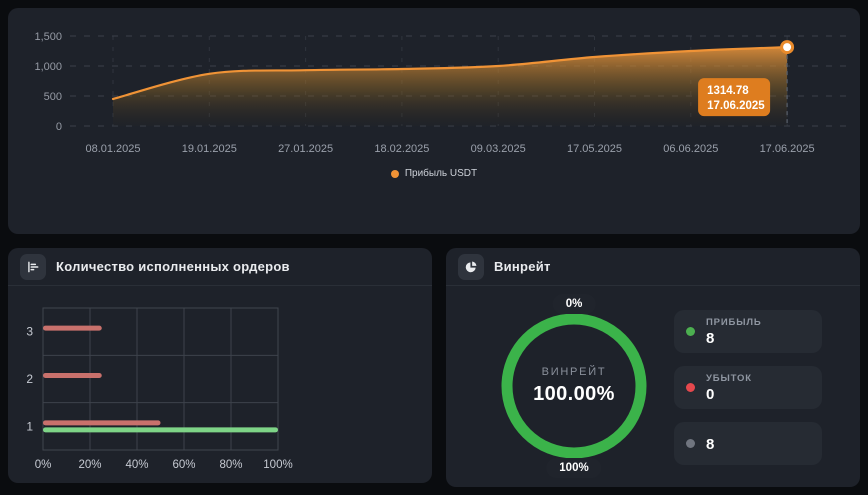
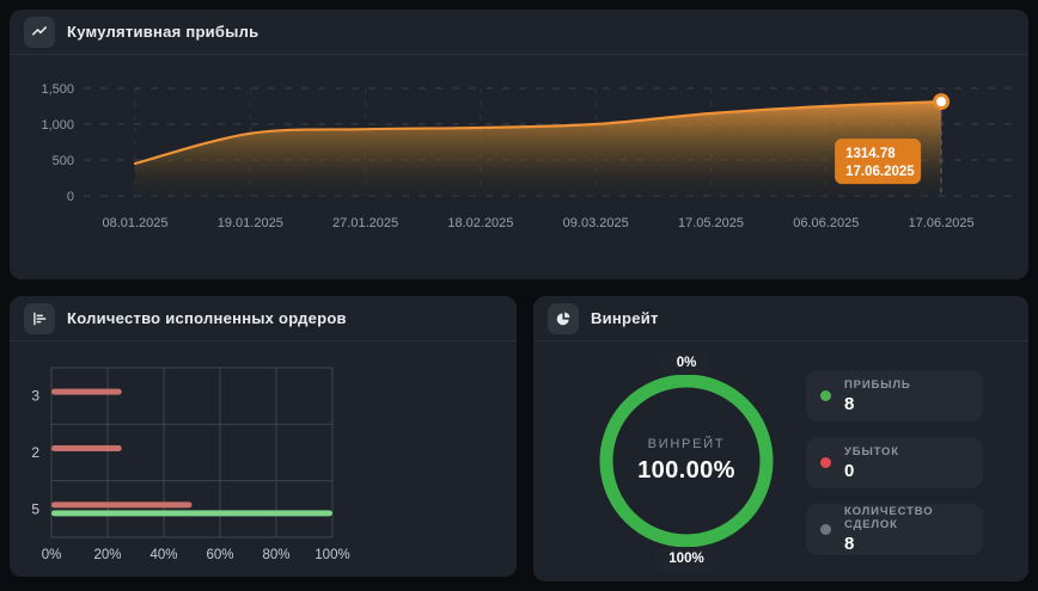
+ Кумулятивная прибыль
  0
  500
  1,000
  1,500
  08.01.2025
  19.01.2025
  27.01.2025
  18.02.2025
  09.03.2025
  17.05.2025
  06.06.2025
  17.06.2025
  1314.78
  17.06.2025
- Прибыль USDT
  Количество исполненных ордеров
  3
  2
- 1
+ 5
  0%
  20%
  40%
  60%
  80%
  100%
  Винрейт
  0%
  100%
  ВИНРЕЙТ
  100.00%
  ПРИБЫЛЬ
  8
  УБЫТОК
  0
+ КОЛИЧЕСТВО СДЕЛОК
  8
